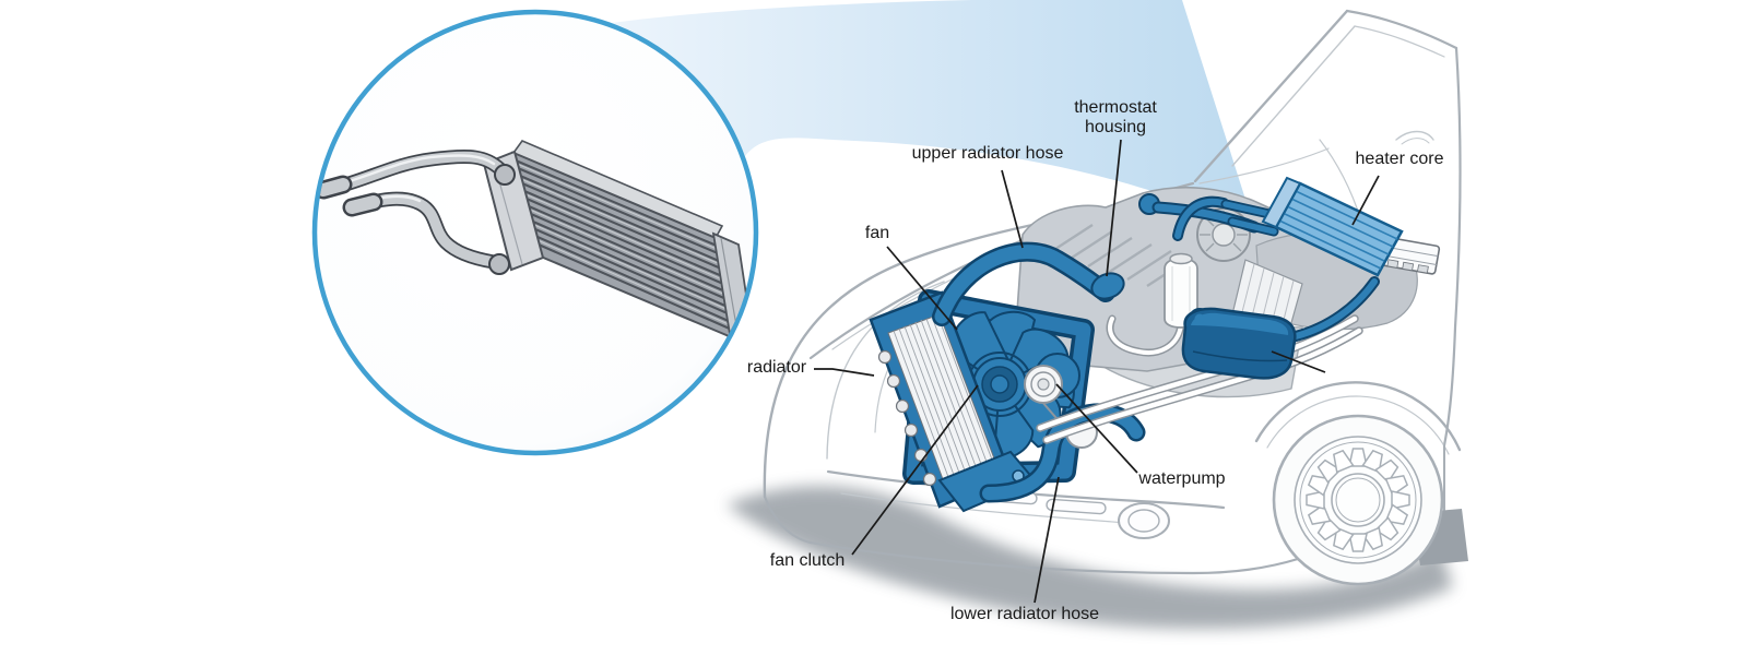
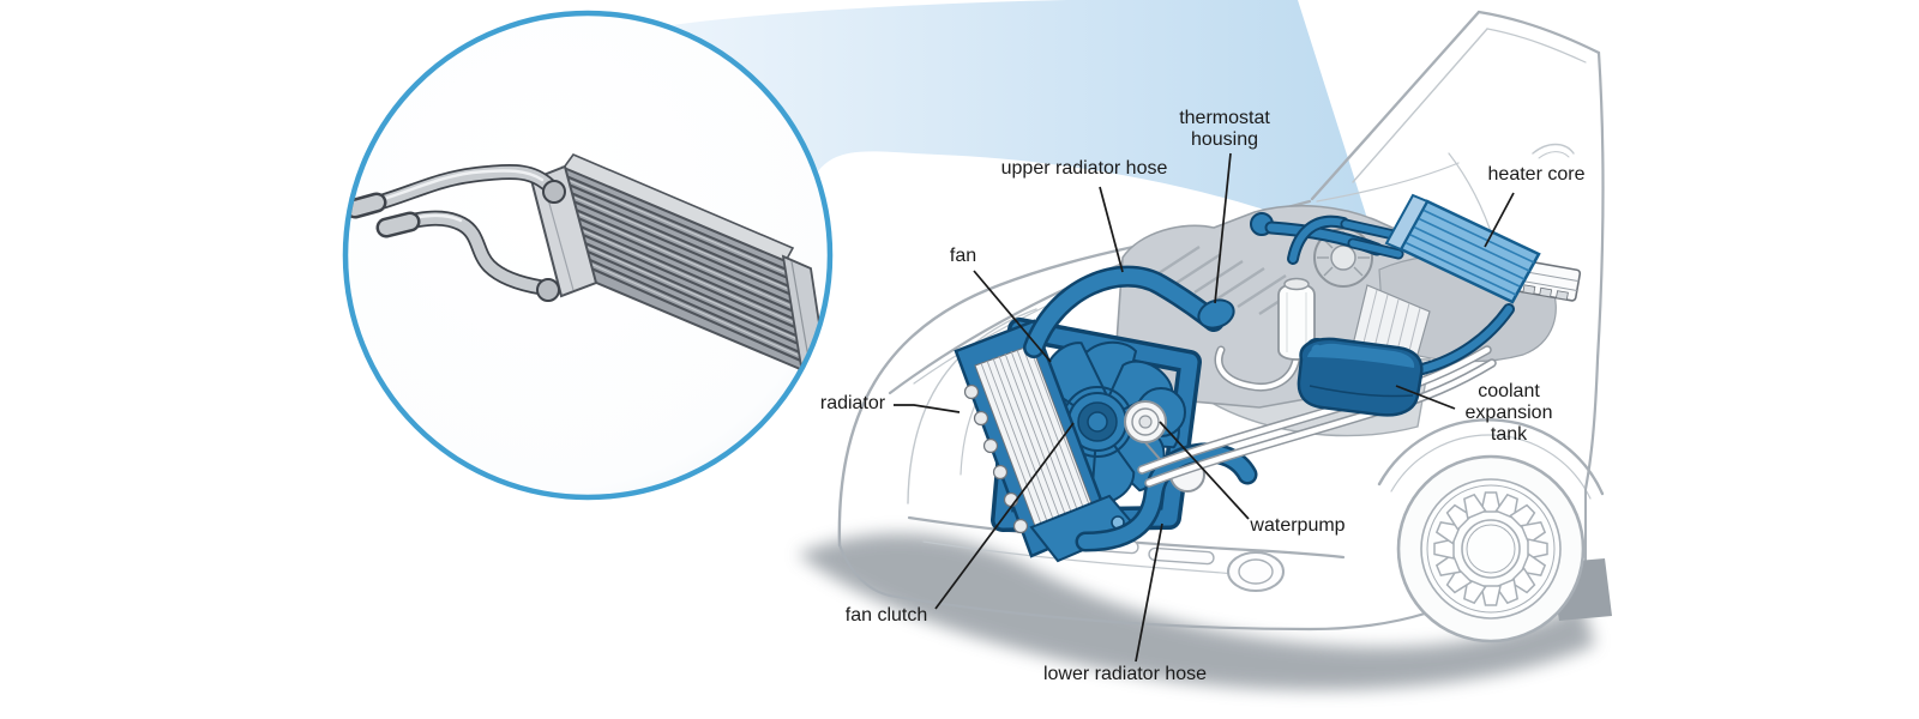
  thermostat
  housing
  upper radiator hose
  fan
  radiator
  heater core
+ coolant
+ expansion
+ tank
  waterpump
  fan clutch
  lower radiator hose
